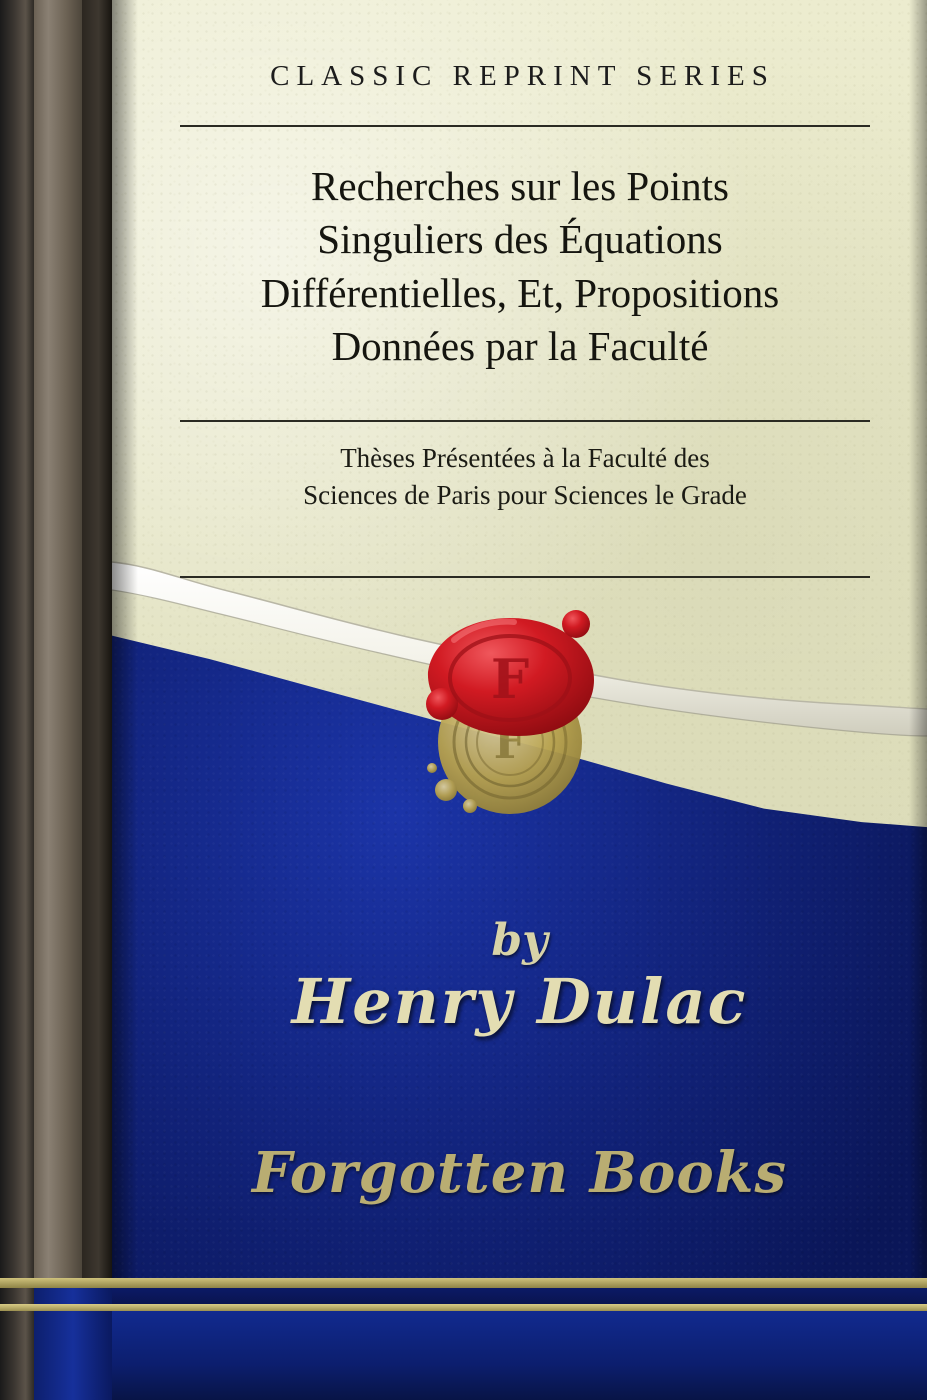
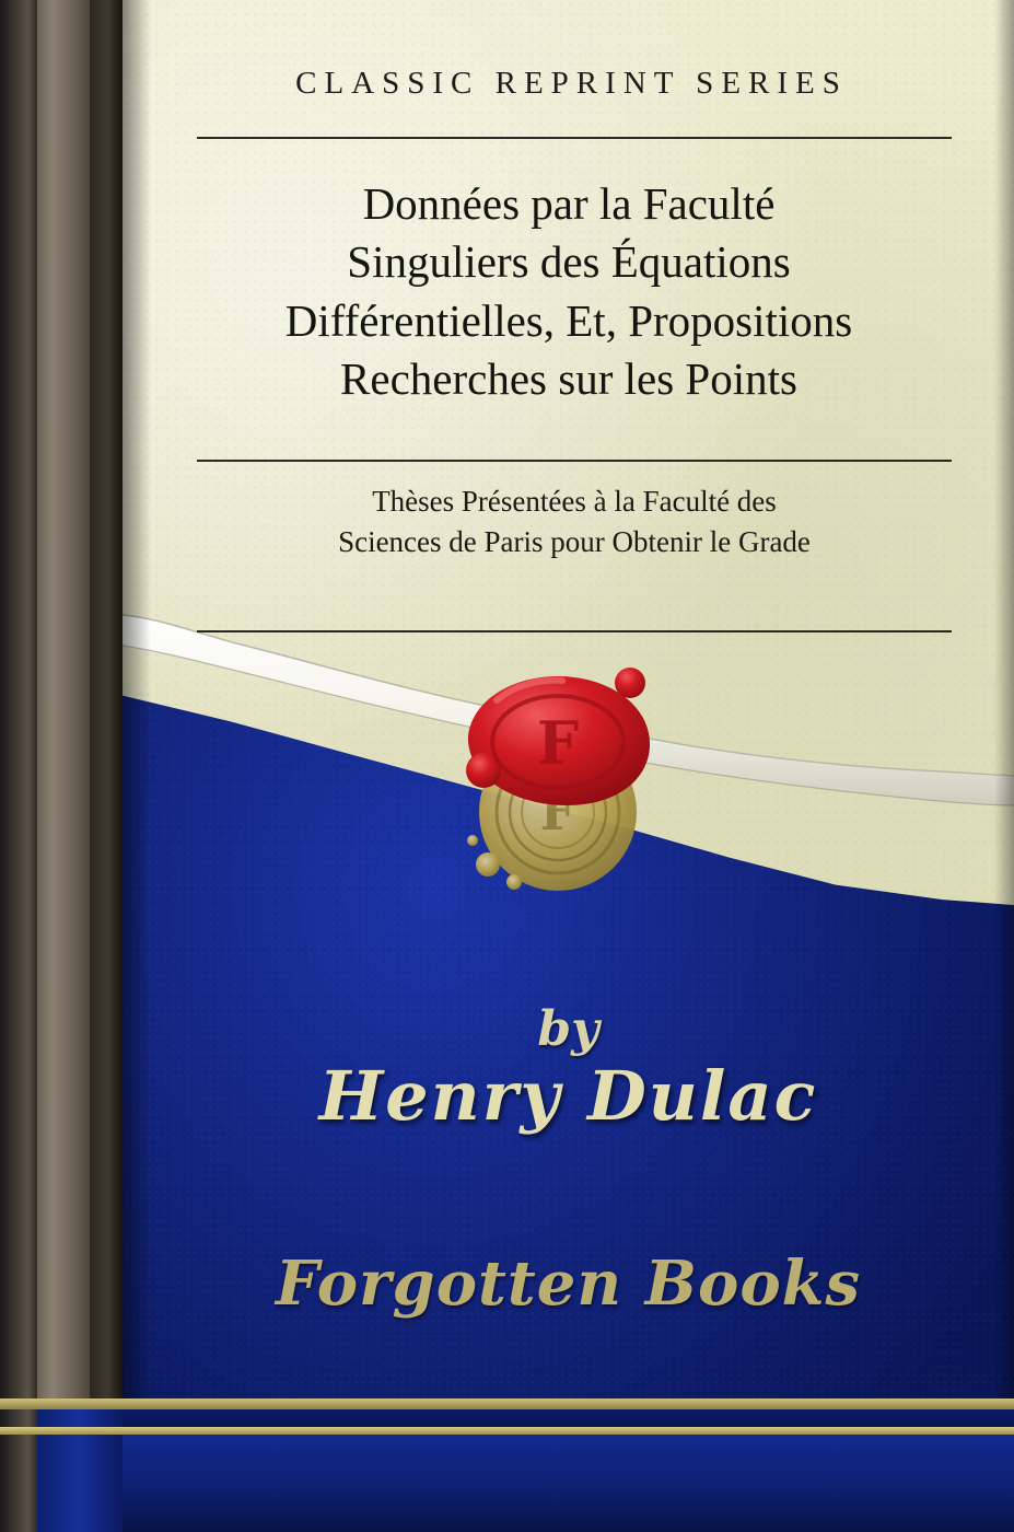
  CLASSIC REPRINT SERIES
- Recherches sur les Points
+ Données par la Faculté
  Singuliers des Équations
  Différentielles, Et, Propositions
- Données par la Faculté
+ Recherches sur les Points
  Thèses Présentées à la Faculté des
- Sciences de Paris pour Sciences le Grade
+ Sciences de Paris pour Obtenir le Grade
  F
  F
  by
  Henry Dulac
  Forgotten Books
